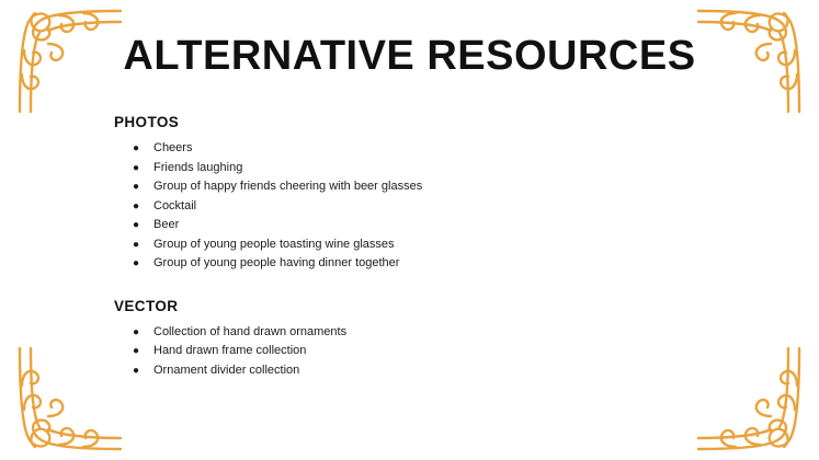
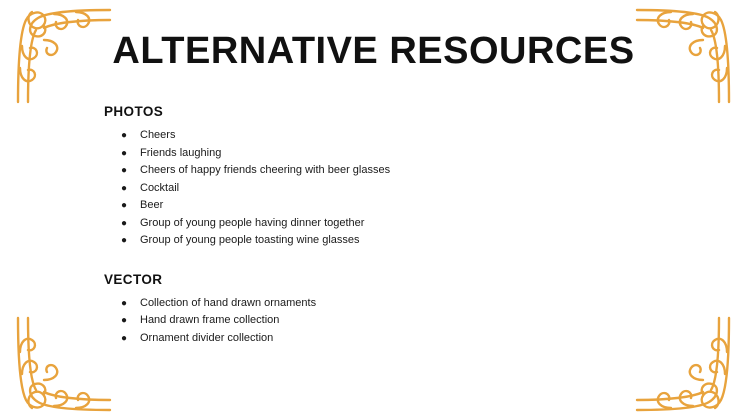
  ALTERNATIVE RESOURCES
  PHOTOS
  ●
  Cheers
  ●
  Friends laughing
  ●
- Group of happy friends cheering with beer glasses
+ Cheers of happy friends cheering with beer glasses
  ●
  Cocktail
  ●
  Beer
  ●
- Group of young people toasting wine glasses
+ Group of young people having dinner together
  ●
- Group of young people having dinner together
+ Group of young people toasting wine glasses
  VECTOR
  ●
  Collection of hand drawn ornaments
  ●
  Hand drawn frame collection
  ●
  Ornament divider collection
